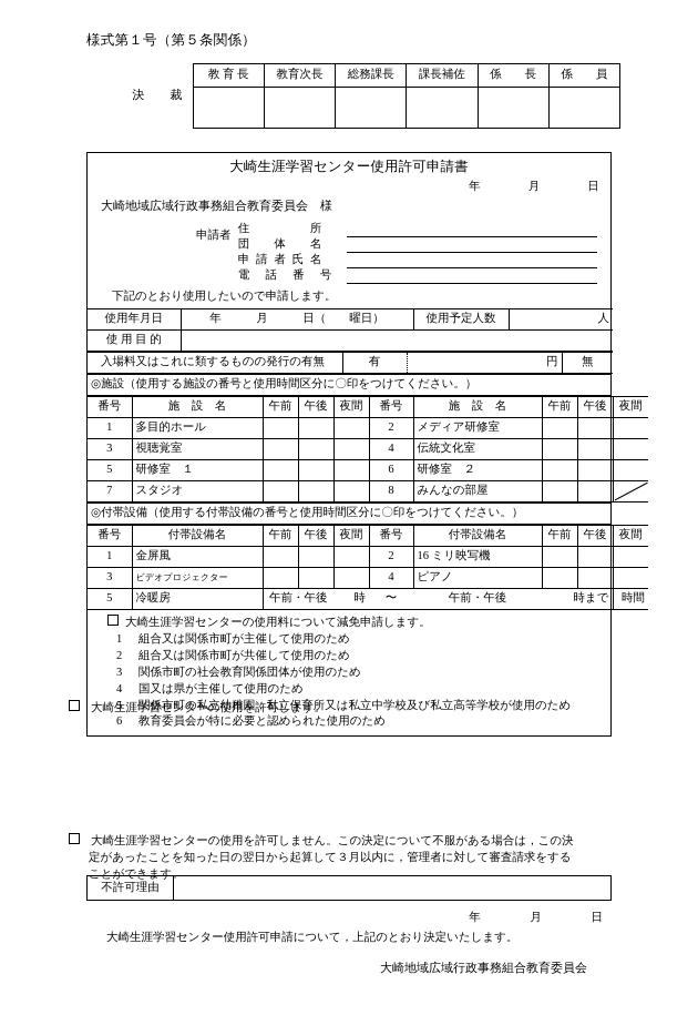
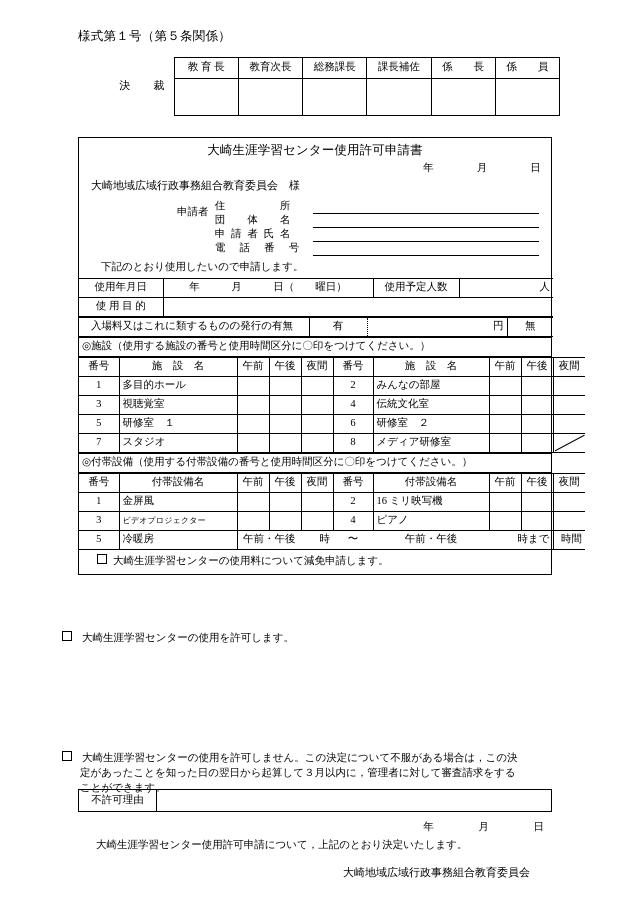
  様式第１号（第５条関係）
  決 裁	教 育 長	教育次長	総務課長	課長補佐	係 長	係 員
  大崎生涯学習センター使用許可申請書
  年 月 日
  大崎地域広域行政事務組合教育委員会 様
  申請者
  住 所
  団 体 名
  申請者氏名
  電 話 番 号
  下記のとおり使用したいので申請します。
  使用年月日	年 月 日（ 曜日）	使用予定人数	人
  使 用 目 的
  入場料又はこれに類するものの発行の有無	有	円	無
  ◎施設（使用する施設の番号と使用時間区分に〇印をつけてください。）
  番号	施 設 名	午前	午後	夜間	番号	施 設 名	午前	午後	夜間
- 1	多目的ホール				2	メディア研修室
+ 1	多目的ホール				2	みんなの部屋
  3	視聴覚室				4	伝統文化室
  5	研修室 １				6	研修室 ２
- 7	スタジオ				8	みんなの部屋
+ 7	スタジオ				8	メディア研修室
  ◎付帯設備（使用する付帯設備の番号と使用時間区分に〇印をつけてください。）
  番号	付帯設備名	午前	午後	夜間	番号	付帯設備名	午前	午後	夜間
  1	金屏風				2	16 ミリ映写機
  3	ビデオプロジェクター				4	ピアノ
  5	冷暖房	午前・午後	時	〜	午前・午後	時まで	時間
  大崎生涯学習センターの使用料について減免申請します。
- 1 組合又は関係市町が主催して使用のため
- 2 組合又は関係市町が共催して使用のため
- 3 関係市町の社会教育関係団体が使用のため
- 4 国又は県が主催して使用のため
- 5 関係市町の私立幼稚園，私立保育所又は私立中学校及び私立高等学校が使用のため
- 6 教育委員会が特に必要と認められた使用のため
  大崎生涯学習センターの使用を許可します。
  大崎生涯学習センターの使用を許可しません。この決定について不服がある場合は，この決
  定があったことを知った日の翌日から起算して３月以内に，管理者に対して審査請求をする
  ことができます。
  不許可理由
  年 月 日
  大崎生涯学習センター使用許可申請について，上記のとおり決定いたします。
  大崎地域広域行政事務組合教育委員会
